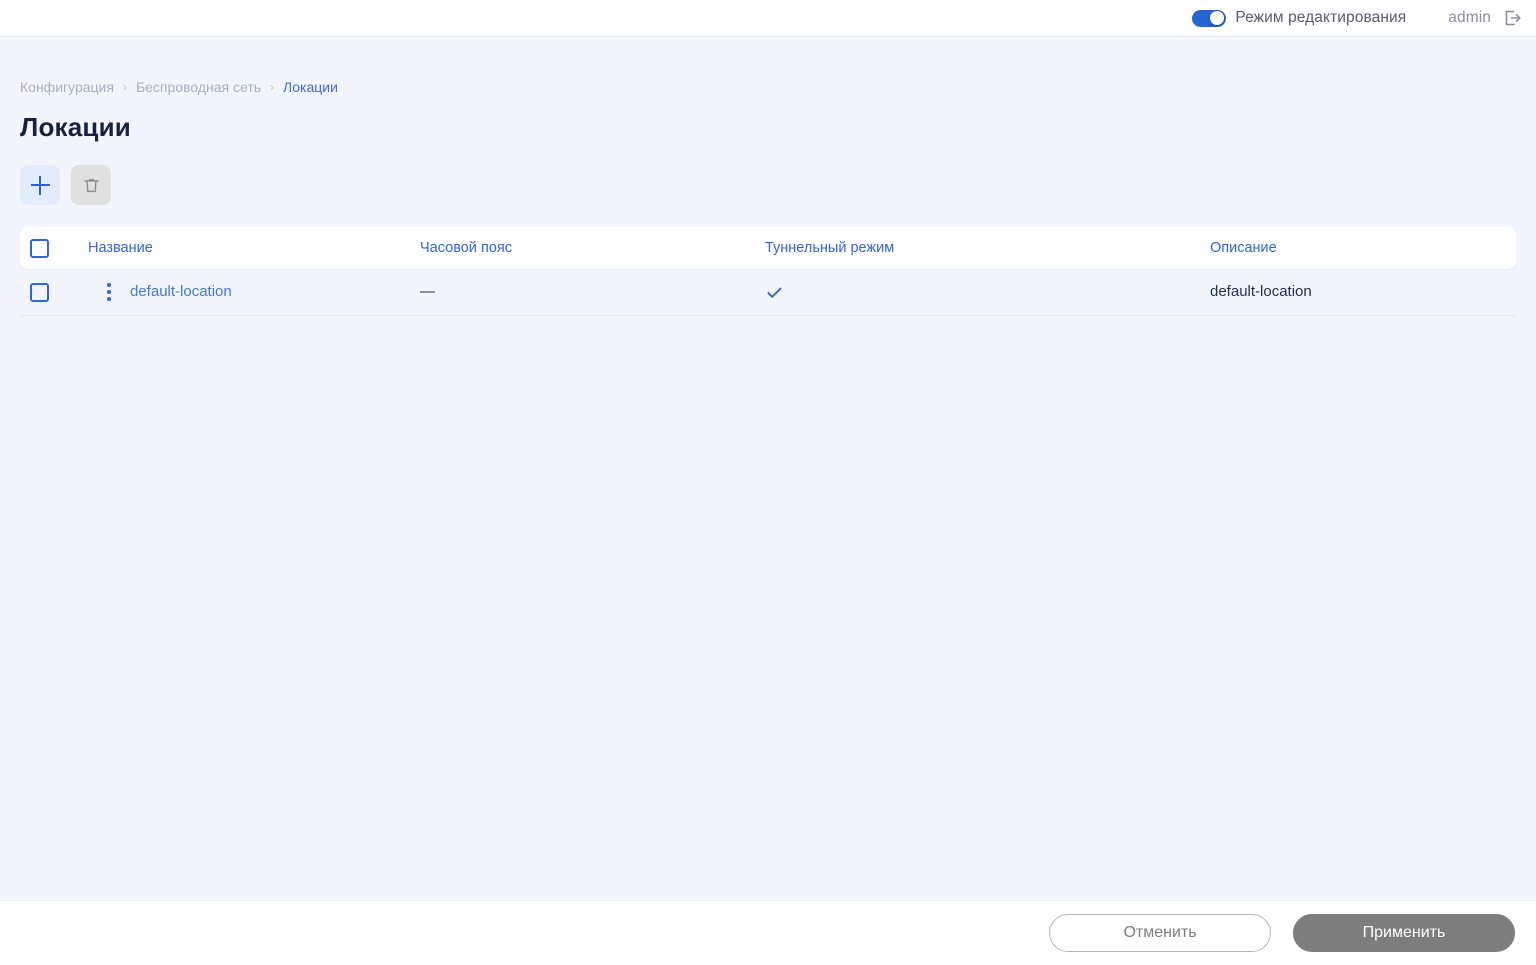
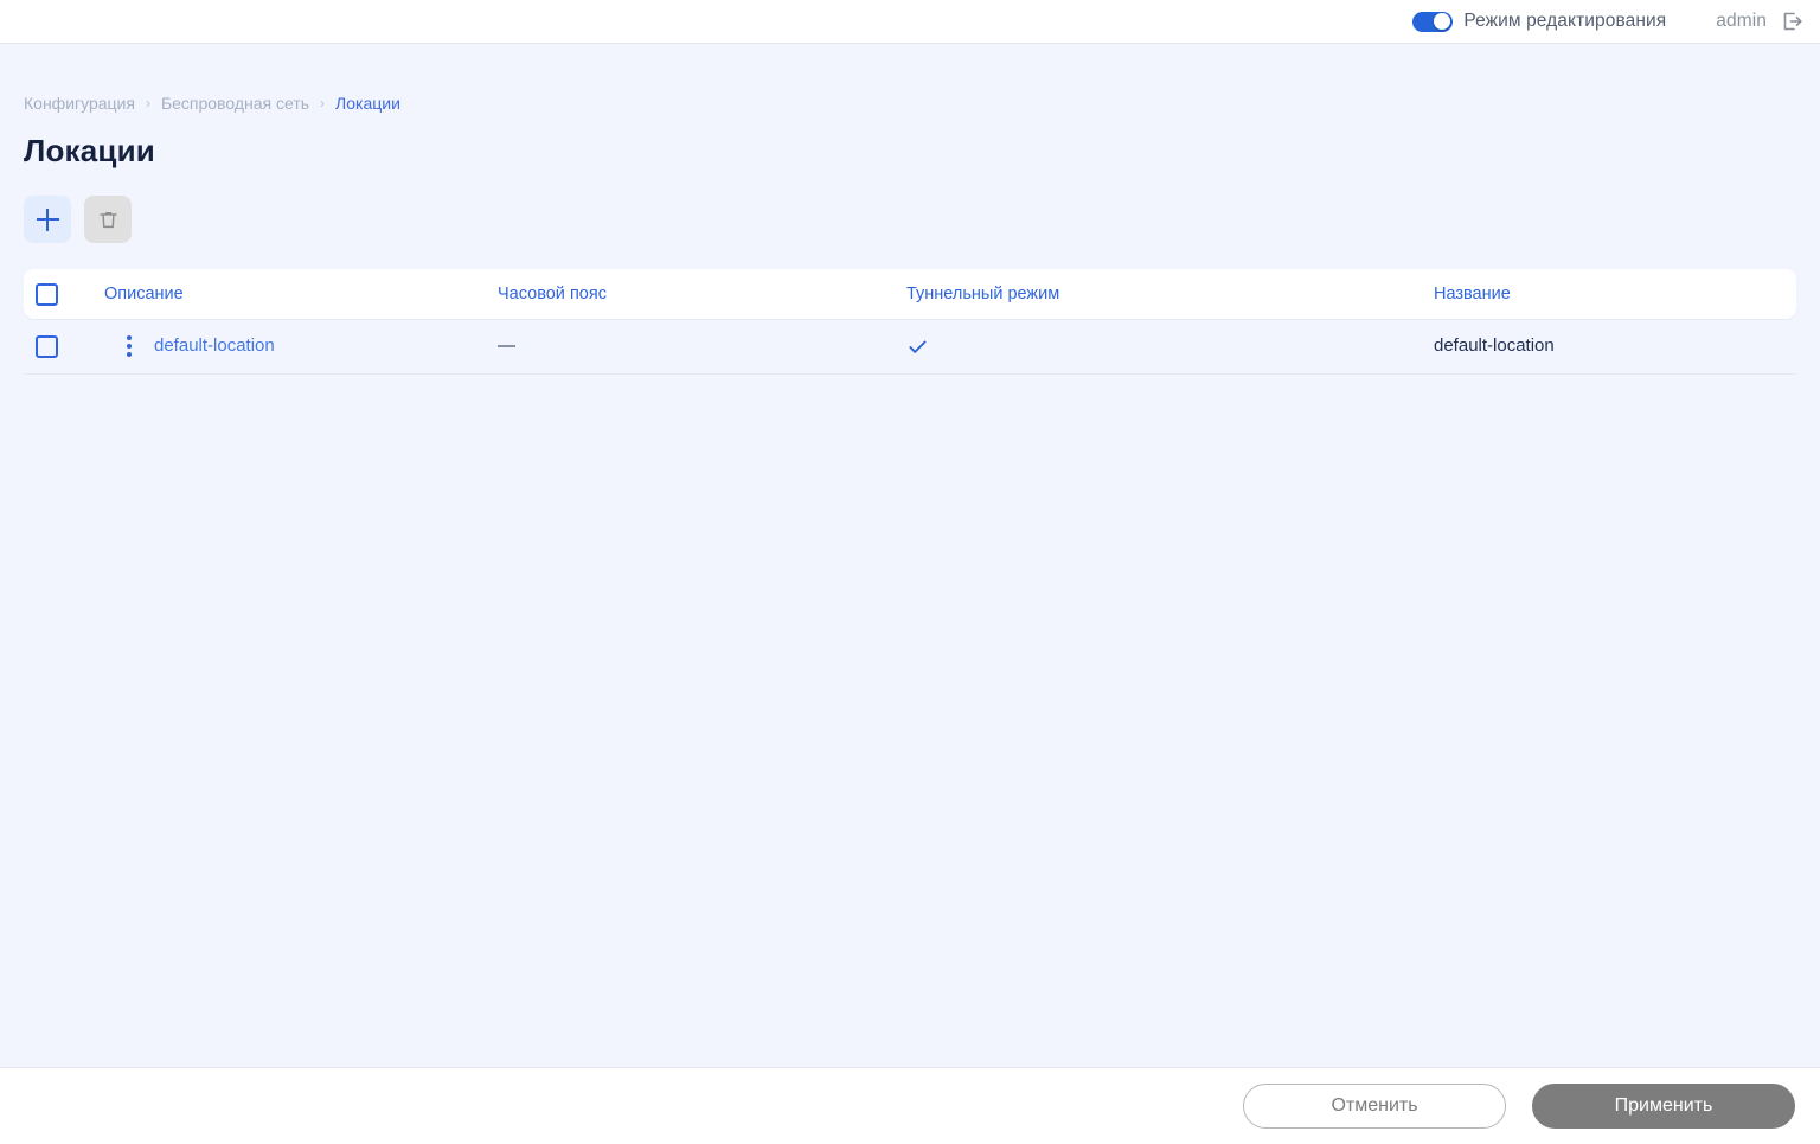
  Режим редактирования
  admin
  Конфигурация
  ›
  Беспроводная сеть
  ›
  Локации
  Локации
- Название
+ Описание
  Часовой пояс
  Туннельный режим
- Описание
+ Название
  default-location
  —
  default-location
  Отменить
  Применить
